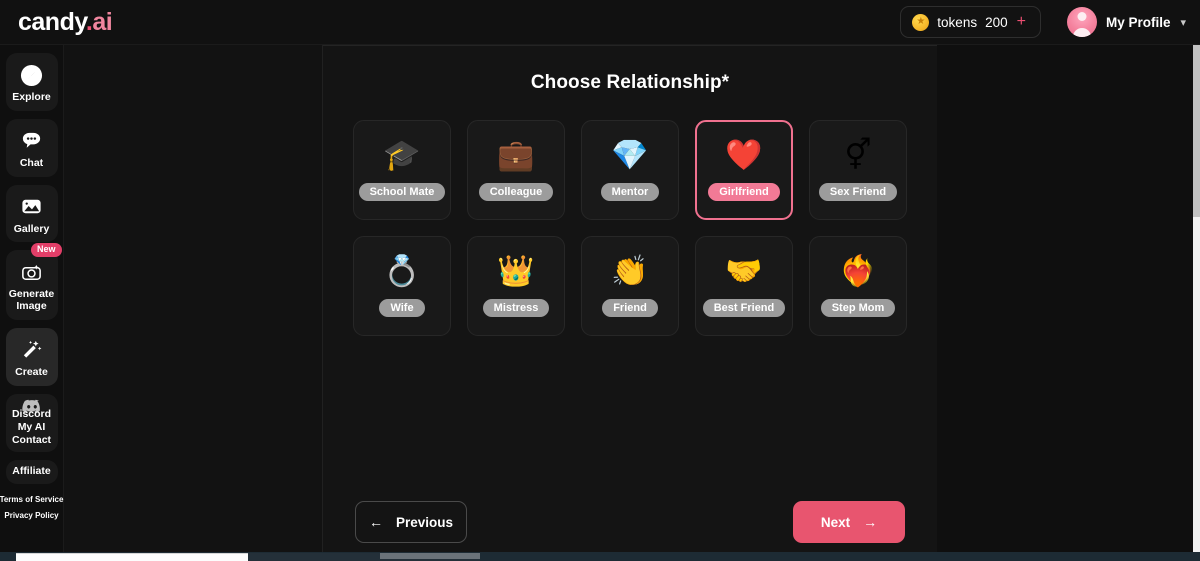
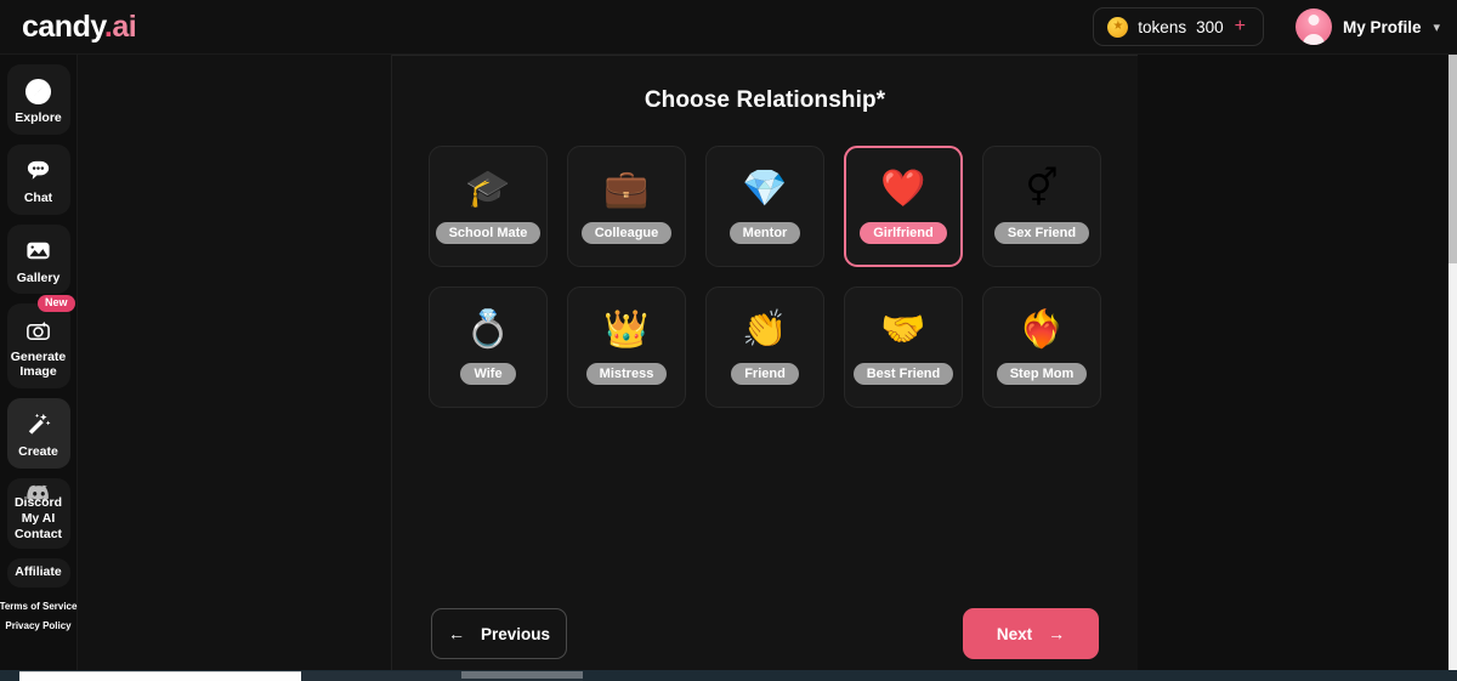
  candy.ai
  ★
  tokens
- 200
+ 300
  +
  My Profile
  ▾
  Explore
  Chat
  Gallery
  New
  Generate
  Image
  Create
  Discord
  My AI
  Contact
  Affiliate
  Terms of Service
  Privacy Policy
  Choose Relationship*
  🎓
  School Mate
  💼
  Colleague
  💎
  Mentor
  ❤️
  Girlfriend
  ⚥
  Sex Friend
  💍
  Wife
  👑
  Mistress
  👏
  Friend
  🤝
  Best Friend
  ❤️‍🔥
  Step Mom
  ←
  Previous
  Next
  →
